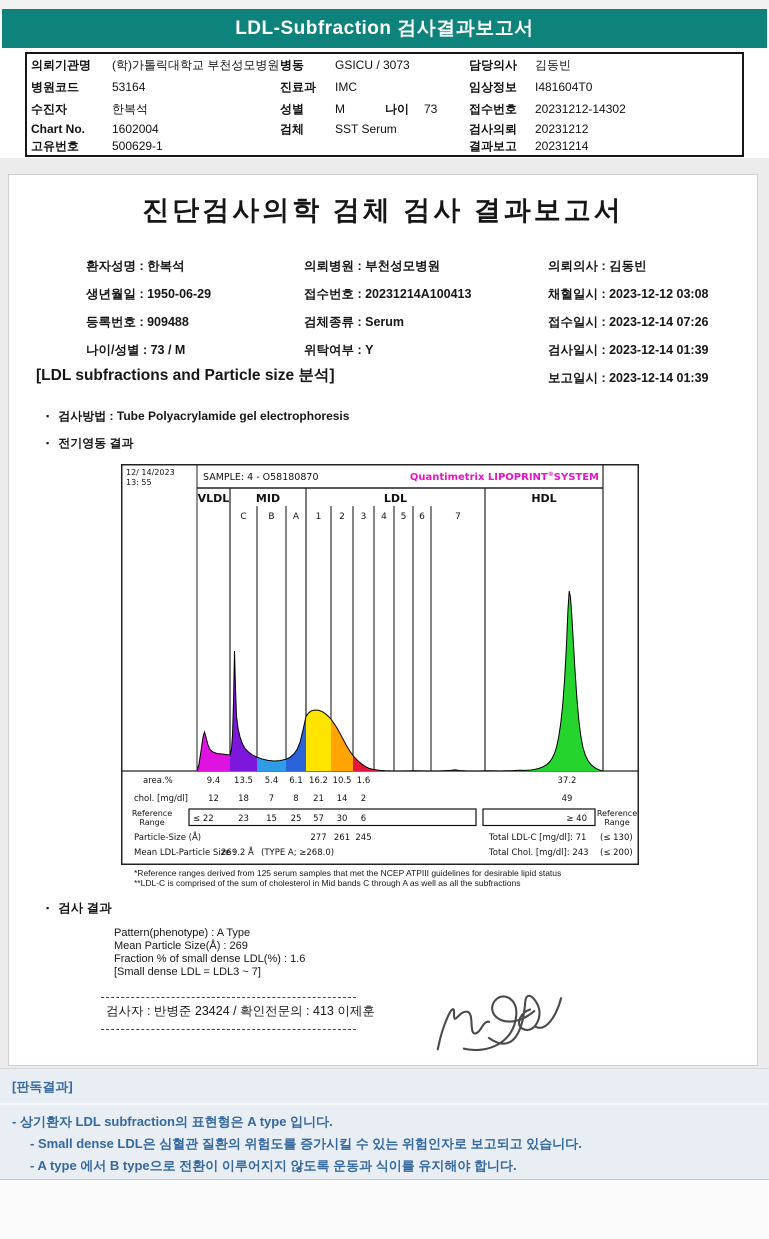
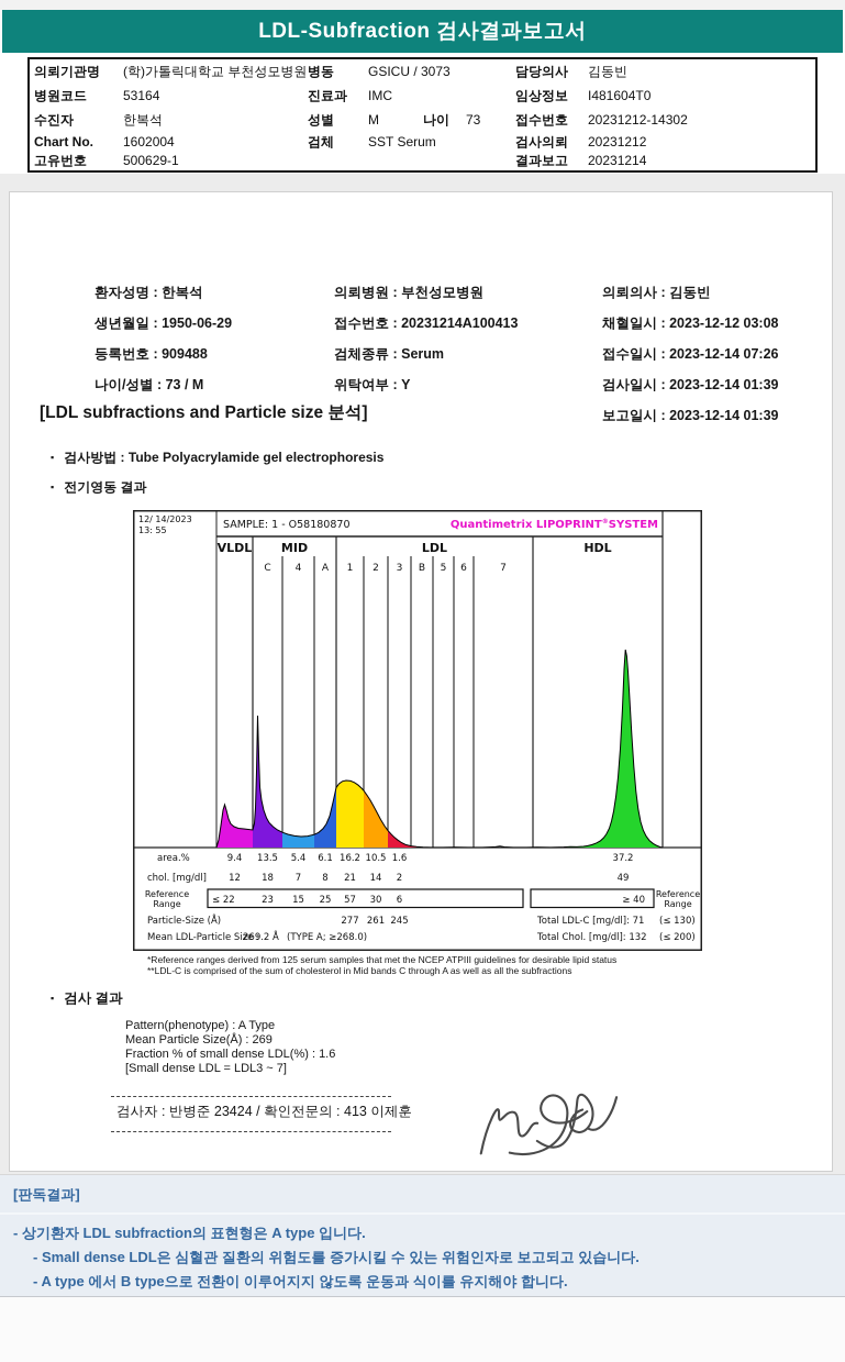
  LDL-Subfraction 검사결과보고서
  의뢰기관명
  (학)가톨릭대학교 부천성모병원
  병동
  GSICU / 3073
  담당의사
  김동빈
  병원코드
  53164
  진료과
  IMC
  임상정보
  I481604T0
  수진자
  한복석
  성별
  M
  나이
  73
  접수번호
  20231212-14302
  Chart No.
  1602004
  검체
  SST Serum
  검사의뢰
  20231212
  고유번호
  500629-1
  결과보고
  20231214
- 진단검사의학 검체 검사 결과보고서
  환자성명 : 한복석
  생년월일 : 1950-06-29
  등록번호 : 909488
  나이/성별 : 73 / M
  의뢰병원 : 부천성모병원
  접수번호 : 20231214A100413
  검체종류 : Serum
  위탁여부 : Y
  의뢰의사 : 김동빈
  채혈일시 : 2023-12-12 03:08
  접수일시 : 2023-12-14 07:26
  검사일시 : 2023-12-14 01:39
  보고일시 : 2023-12-14 01:39
  [LDL subfractions and Particle size 분석]
  ▪ 검사방법 : Tube Polyacrylamide gel electrophoresis
  ▪ 전기영동 결과
  VLDL
  MID
  LDL
  HDL
  C
- B
+ 4
  A
  1
  2
  3
- 4
+ B
  5
  6
  7
  12/ 14/2023
  13: 55
- SAMPLE: 4 - O58180870
+ SAMPLE: 1 - O58180870
  Quantimetrix LIPOPRINT SYSTEM
  area.%
  chol. [mg/dl]
  Reference
  Range
  Reference
  Range
  9.4
  12
  ≤ 22
  13.5
  18
  23
  5.4
  7
  15
  6.1
  8
  25
  16.2
  21
  57
  277
  10.5
  14
  30
  261
  1.6
  2
  6
  245
  37.2
  49
  ≥ 40
  Particle-Size (Å)
  Mean LDL-Particle Size :
  269.2 Å
  (TYPE A; ≥268.0)
  Total LDL-C [mg/dl]: 71
  (≤ 130)
- Total Chol. [mg/dl]: 243
+ Total Chol. [mg/dl]: 132
  (≤ 200)
  *Reference ranges derived from 125 serum samples that met the NCEP ATPIII guidelines for desirable lipid status
  **LDL-C is comprised of the sum of cholesterol in Mid bands C through A as well as all the subfractions
  ▪ 검사 결과
  Pattern(phenotype) : A Type
  Mean Particle Size(Å) : 269
  Fraction % of small dense LDL(%) : 1.6
  [Small dense LDL = LDL3 ~ 7]
  검사자 : 반병준 23424 / 확인전문의 : 413 이제훈
  [판독결과]
  - 상기환자 LDL subfraction의 표현형은 A type 입니다.
  - Small dense LDL은 심혈관 질환의 위험도를 증가시킬 수 있는 위험인자로 보고되고 있습니다.
  - A type 에서 B type으로 전환이 이루어지지 않도록 운동과 식이를 유지해야 합니다.
